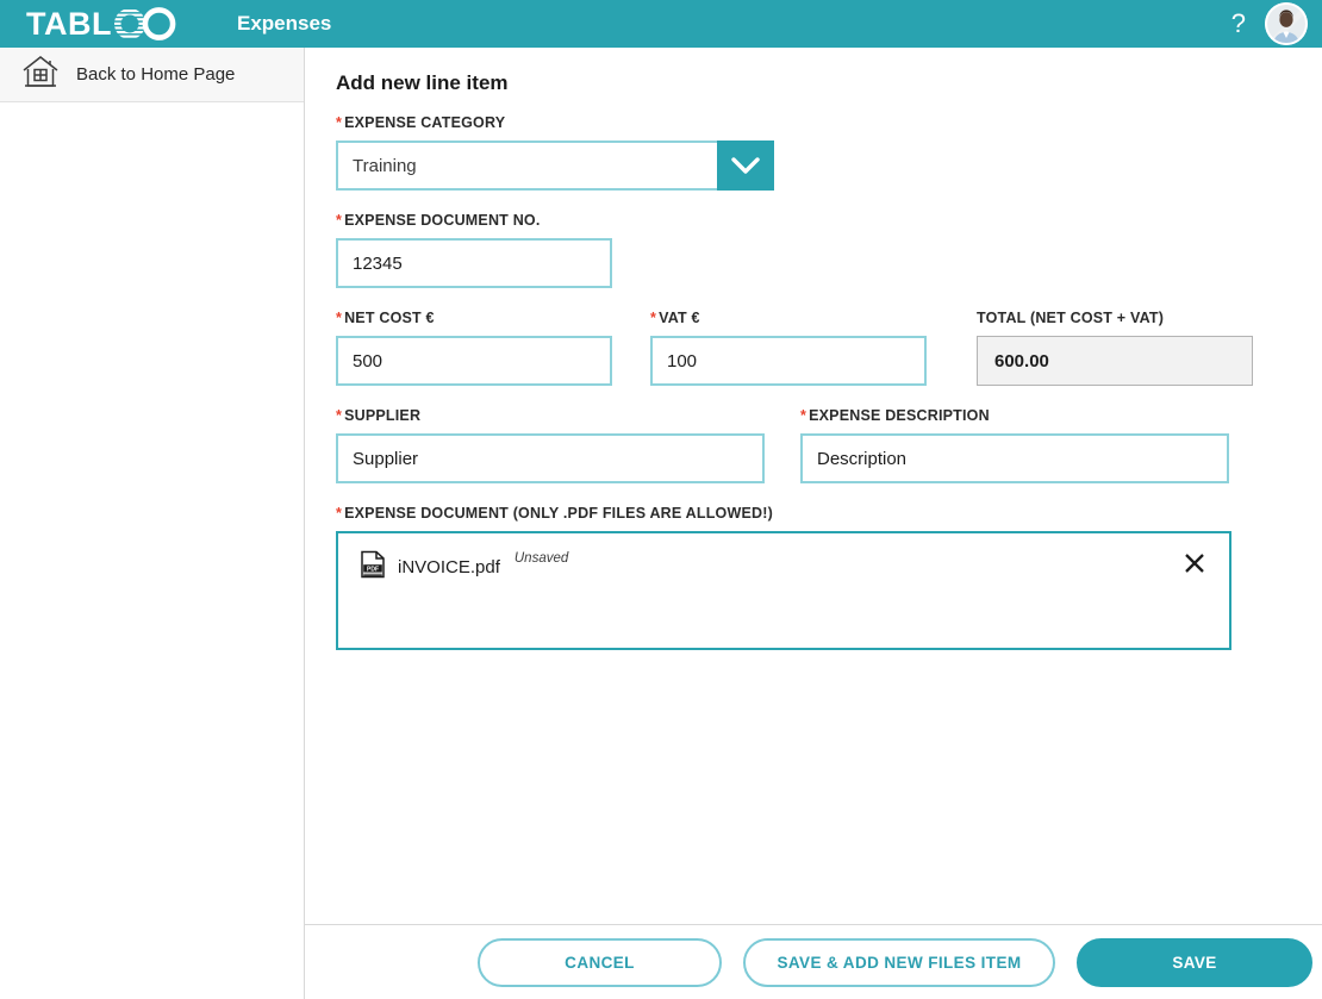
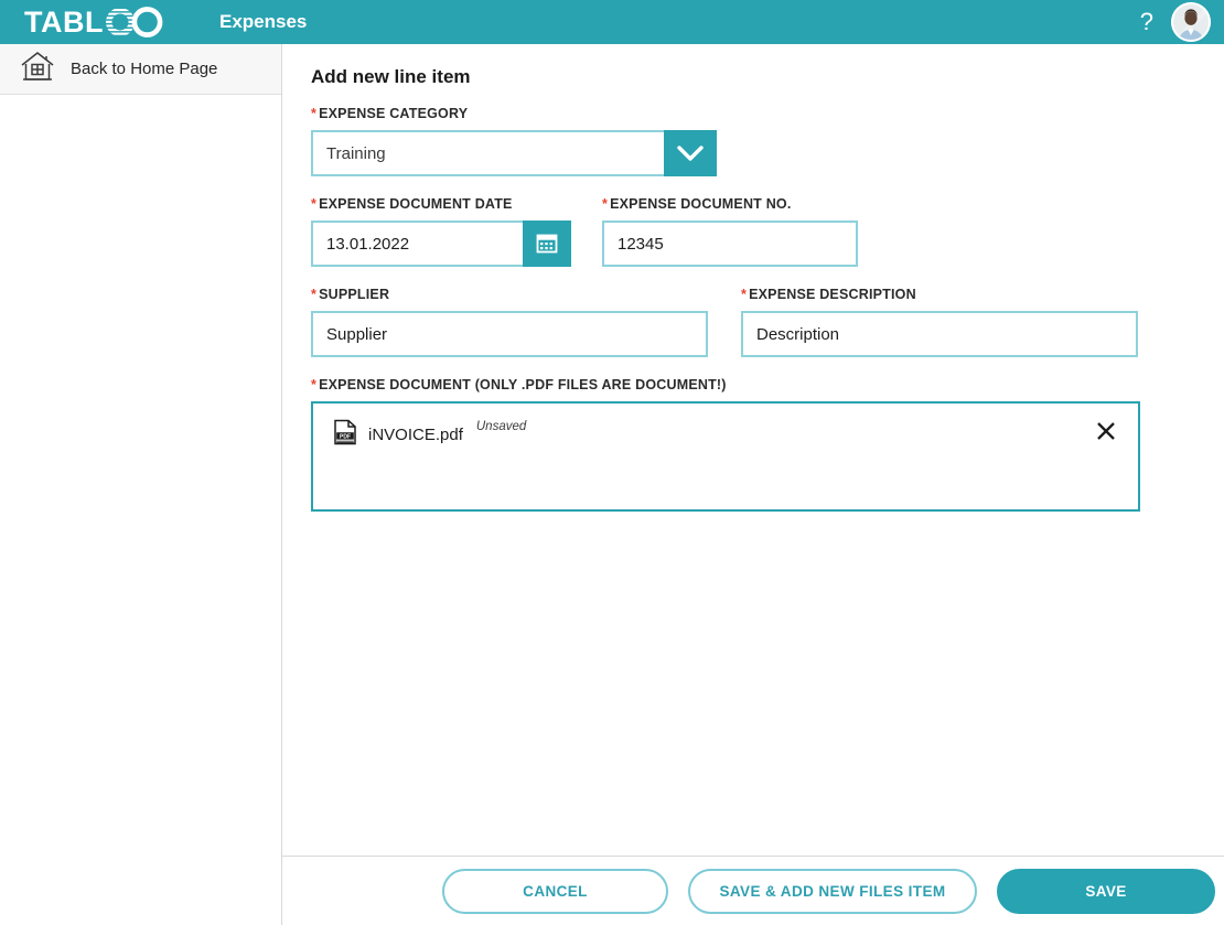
  TABL
  Expenses
  ?
  Back to Home Page
  Add new line item
  * EXPENSE CATEGORY
  Training
+ * EXPENSE DOCUMENT DATE
+ 13.01.2022
  * EXPENSE DOCUMENT NO.
  12345
- * NET COST €
- 500
- * VAT €
- 100
- TOTAL (NET COST + VAT)
- 600.00
  * SUPPLIER
  Supplier
  * EXPENSE DESCRIPTION
  Description
- * EXPENSE DOCUMENT (ONLY .PDF FILES ARE ALLOWED!)
+ * EXPENSE DOCUMENT (ONLY .PDF FILES ARE DOCUMENT!)
  iNVOICE.pdf
  Unsaved
  CANCEL
  SAVE & ADD NEW FILES ITEM
  SAVE
